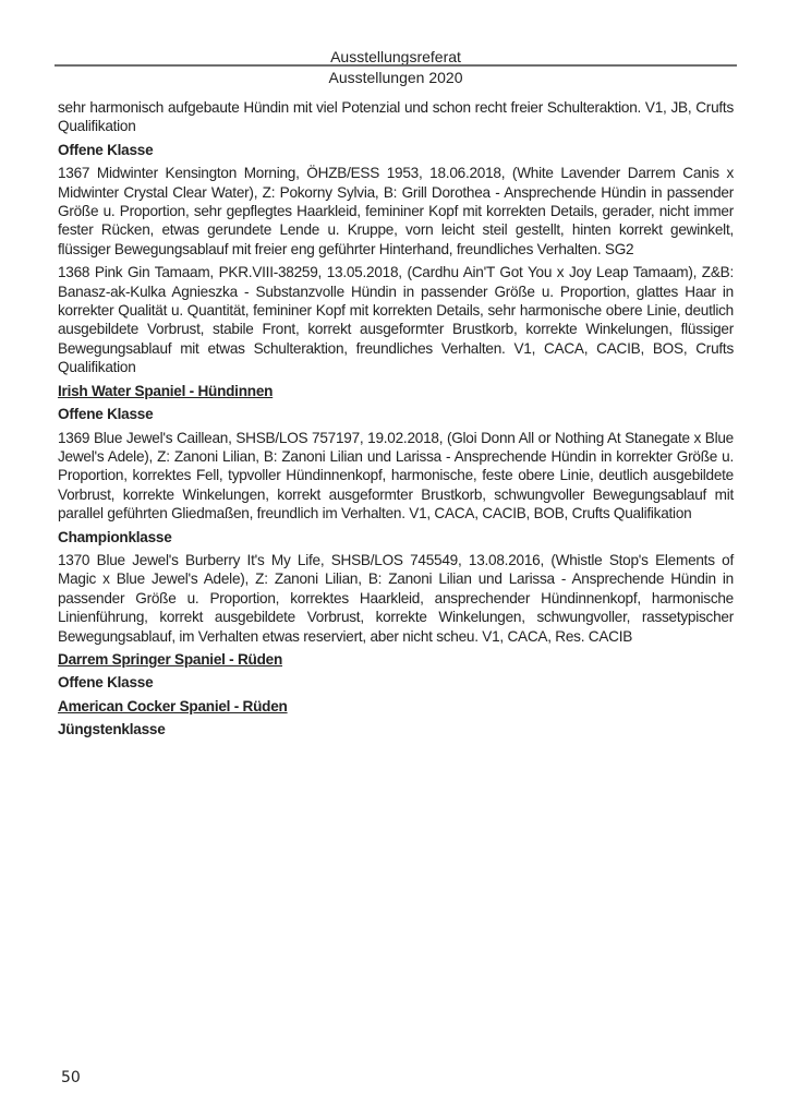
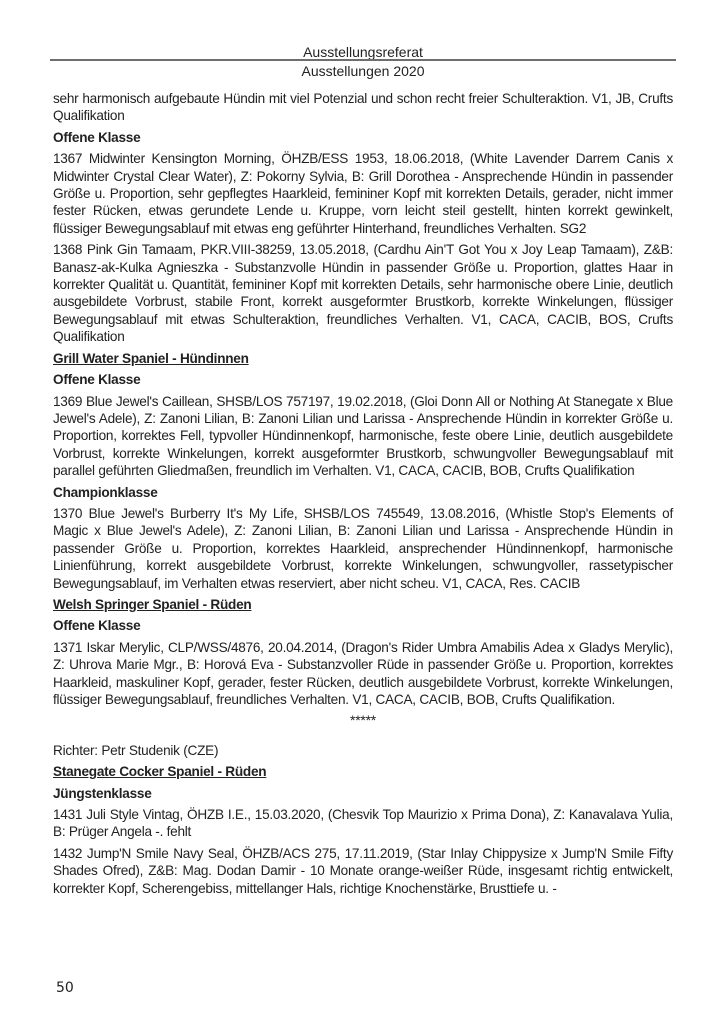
  Ausstellungsreferat
  Ausstellungen 2020
  sehr harmonisch aufgebaute Hündin mit viel Potenzial und schon recht freier Schulteraktion. V1, JB, Crufts Qualifikation
  Offene Klasse
- 1367 Midwinter Kensington Morning, ÖHZB/ESS 1953, 18.06.2018, (White Lavender Darrem Canis x Midwinter Crystal Clear Water), Z: Pokorny Sylvia, B: Grill Dorothea - Ansprechende Hündin in passender Größe u. Proportion, sehr gepflegtes Haarkleid, femininer Kopf mit korrekten Details, gerader, nicht immer fester Rücken, etwas gerundete Lende u. Kruppe, vorn leicht steil gestellt, hinten korrekt gewinkelt, flüssiger Bewegungsablauf mit freier eng geführter Hinterhand, freundliches Verhalten. SG2
+ 1367 Midwinter Kensington Morning, ÖHZB/ESS 1953, 18.06.2018, (White Lavender Darrem Canis x Midwinter Crystal Clear Water), Z: Pokorny Sylvia, B: Grill Dorothea - Ansprechende Hündin in passender Größe u. Proportion, sehr gepflegtes Haarkleid, femininer Kopf mit korrekten Details, gerader, nicht immer fester Rücken, etwas gerundete Lende u. Kruppe, vorn leicht steil gestellt, hinten korrekt gewinkelt, flüssiger Bewegungsablauf mit etwas eng geführter Hinterhand, freundliches Verhalten. SG2
  1368 Pink Gin Tamaam, PKR.VIII-38259, 13.05.2018, (Cardhu Ain'T Got You x Joy Leap Tamaam), Z&B: Banasz-ak-Kulka Agnieszka - Substanzvolle Hündin in passender Größe u. Proportion, glattes Haar in korrekter Qualität u. Quantität, femininer Kopf mit korrekten Details, sehr harmonische obere Linie, deutlich ausgebildete Vorbrust, stabile Front, korrekt ausgeformter Brustkorb, korrekte Winkelungen, flüssiger Bewegungsablauf mit etwas Schulteraktion, freundliches Verhalten. V1, CACA, CACIB, BOS, Crufts Qualifikation
- Irish Water Spaniel - Hündinnen
+ Grill Water Spaniel - Hündinnen
  Offene Klasse
  1369 Blue Jewel's Caillean, SHSB/LOS 757197, 19.02.2018, (Gloi Donn All or Nothing At Stanegate x Blue Jewel's Adele), Z: Zanoni Lilian, B: Zanoni Lilian und Larissa - Ansprechende Hündin in korrekter Größe u. Proportion, korrektes Fell, typvoller Hündinnenkopf, harmonische, feste obere Linie, deutlich ausgebildete Vorbrust, korrekte Winkelungen, korrekt ausgeformter Brustkorb, schwungvoller Bewegungsablauf mit parallel geführten Gliedmaßen, freundlich im Verhalten. V1, CACA, CACIB, BOB, Crufts Qualifikation
  Championklasse
  1370 Blue Jewel's Burberry It's My Life, SHSB/LOS 745549, 13.08.2016, (Whistle Stop's Elements of Magic x Blue Jewel's Adele), Z: Zanoni Lilian, B: Zanoni Lilian und Larissa - Ansprechende Hündin in passender Größe u. Proportion, korrektes Haarkleid, ansprechender Hündinnenkopf, harmonische Linienführung, korrekt ausgebildete Vorbrust, korrekte Winkelungen, schwungvoller, rassetypischer Bewegungsablauf, im Verhalten etwas reserviert, aber nicht scheu. V1, CACA, Res. CACIB
- Darrem Springer Spaniel - Rüden
+ Welsh Springer Spaniel - Rüden
  Offene Klasse
+ 1371 Iskar Merylic, CLP/WSS/4876, 20.04.2014, (Dragon's Rider Umbra Amabilis Adea x Gladys Merylic), Z: Uhrova Marie Mgr., B: Horová Eva - Substanzvoller Rüde in passender Größe u. Proportion, korrektes Haarkleid, maskuliner Kopf, gerader, fester Rücken, deutlich ausgebildete Vorbrust, korrekte Winkelungen, flüssiger Bewegungsablauf, freundliches Verhalten. V1, CACA, CACIB, BOB, Crufts Qualifikation.
+ *****
+ Richter: Petr Studenik (CZE)
- American Cocker Spaniel - Rüden
+ Stanegate Cocker Spaniel - Rüden
  Jüngstenklasse
+ 1431 Juli Style Vintag, ÖHZB I.E., 15.03.2020, (Chesvik Top Maurizio x Prima Dona), Z: Kanavalava Yulia, B: Prüger Angela -. fehlt
+ 1432 Jump'N Smile Navy Seal, ÖHZB/ACS 275, 17.11.2019, (Star Inlay Chippysize x Jump'N Smile Fifty Shades Ofred), Z&B: Mag. Dodan Damir - 10 Monate orange-weißer Rüde, insgesamt richtig entwickelt, korrekter Kopf, Scherengebiss, mittellanger Hals, richtige Knochenstärke, Brusttiefe u. -
  50
